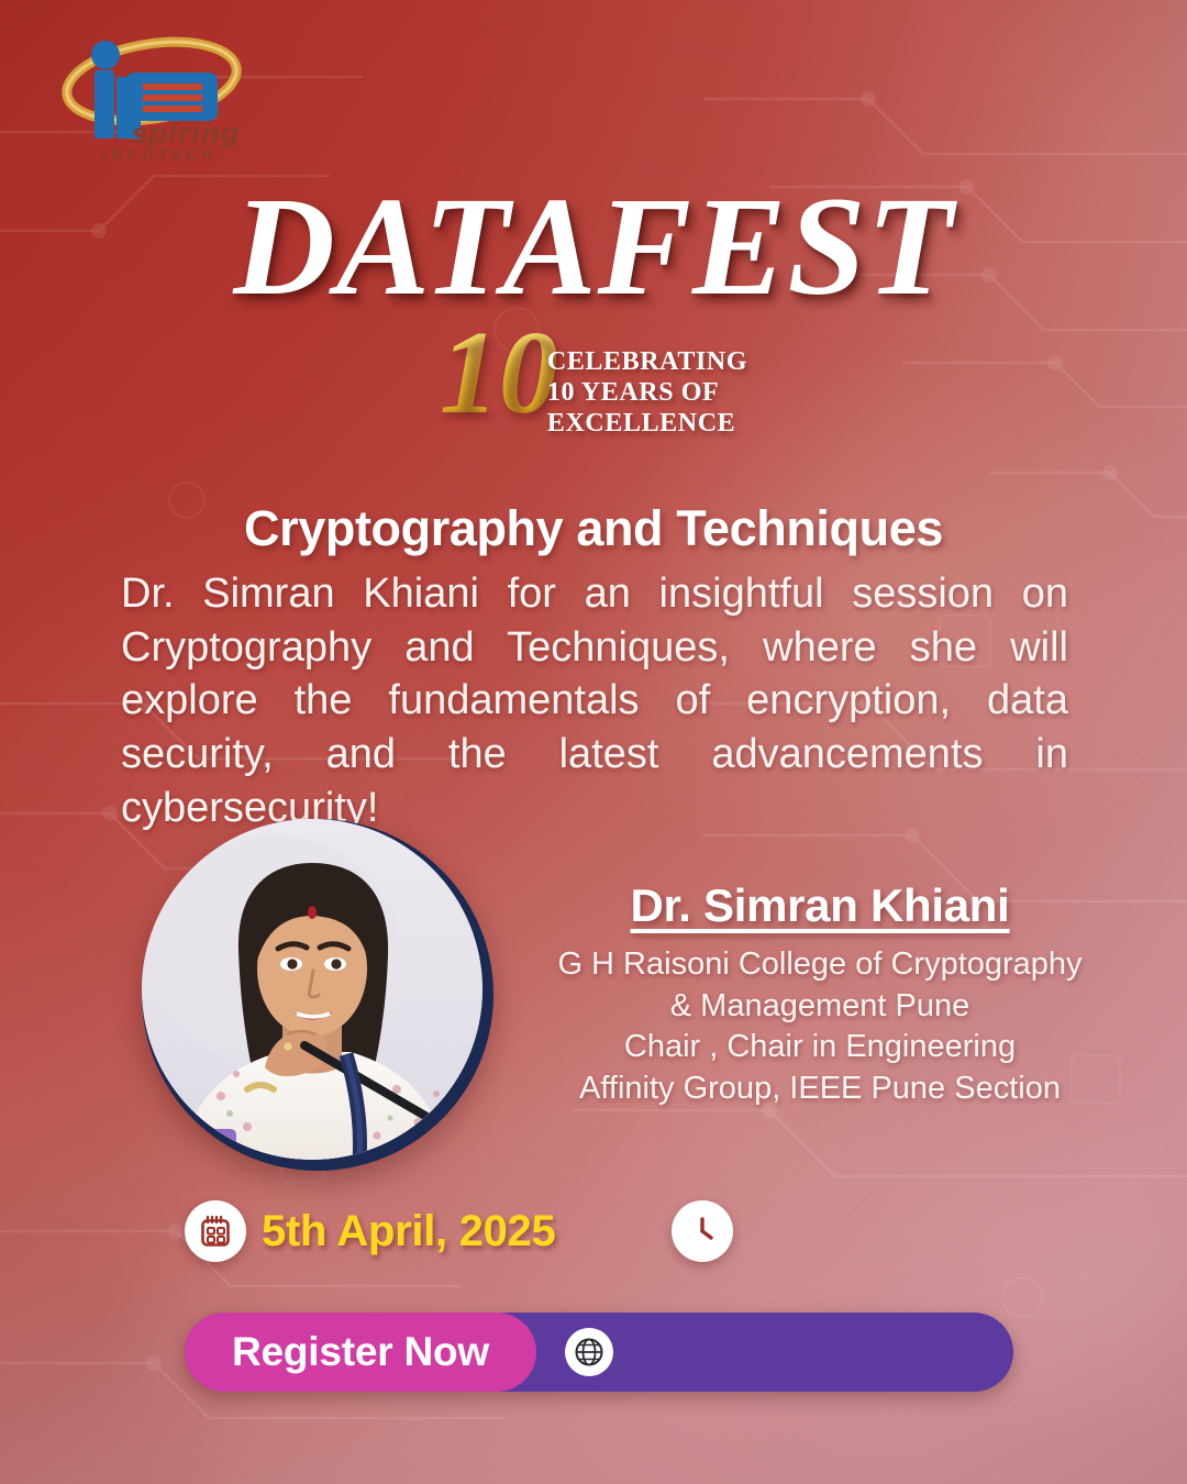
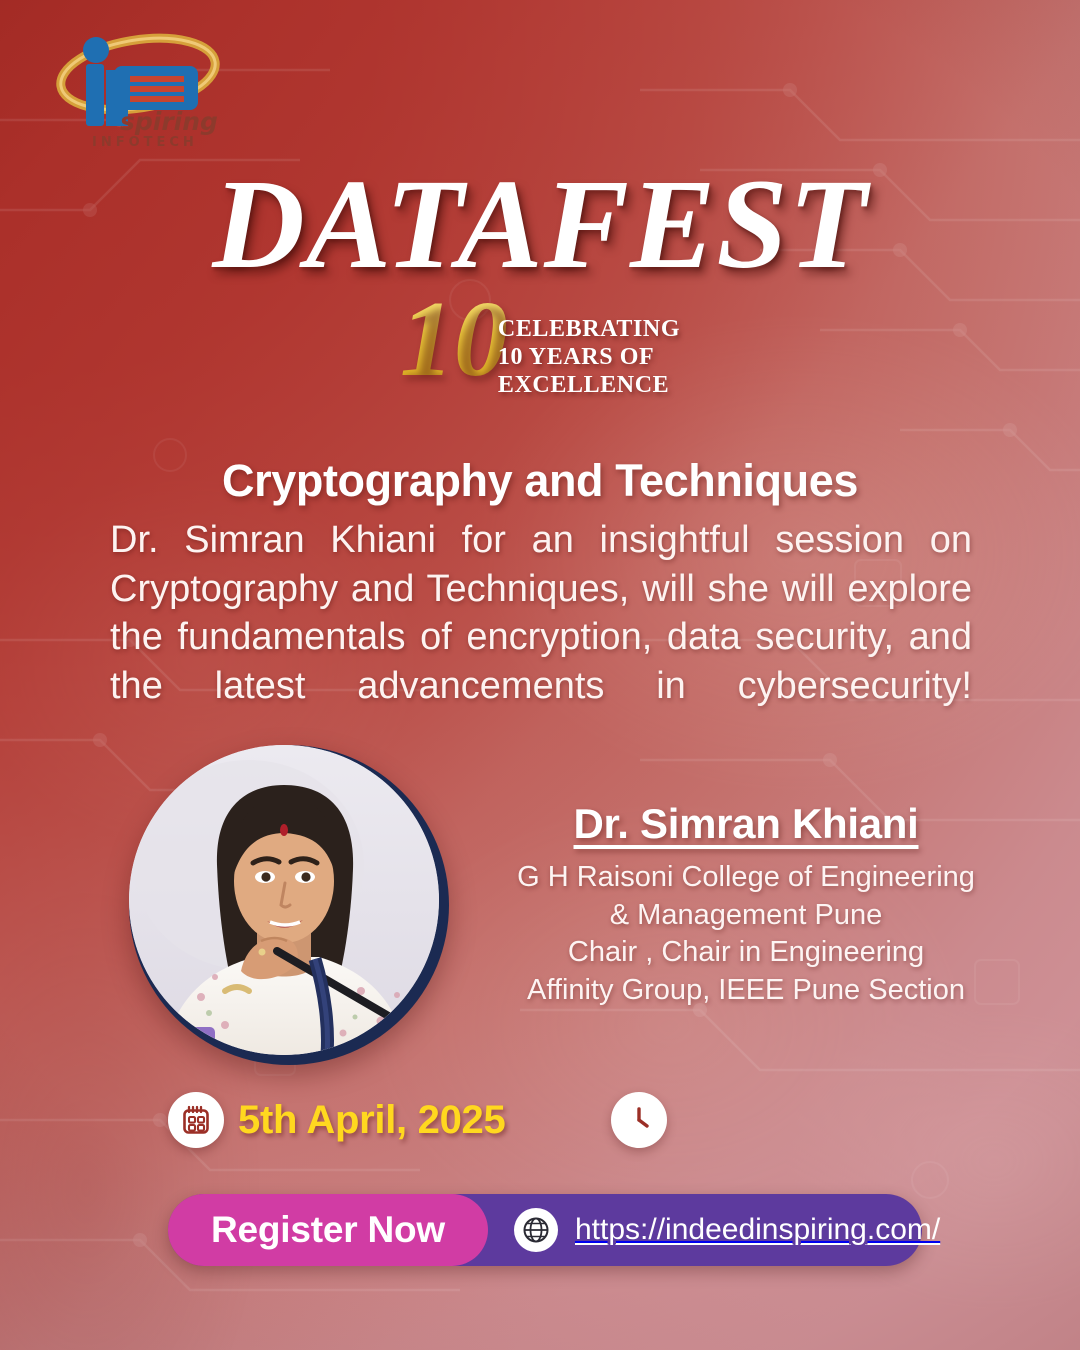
  spiring
  INFOTECH
  DATAFEST
  10
  CELEBRATING
  10 YEARS OF
  EXCELLENCE
  Cryptography and Techniques
- Dr. Simran Khiani for an insightful session on Cryptography and Techniques, where she will explore the fundamentals of encryption, data security, and the latest advancements in cybersecurity!
+ Dr. Simran Khiani for an insightful session on Cryptography and Techniques, will she will explore the fundamentals of encryption, data security, and the latest advancements in cybersecurity!
  Dr. Simran Khiani
- G H Raisoni College of Cryptography
+ G H Raisoni College of Engineering
  & Management Pune
  Chair , Chair in Engineering
  Affinity Group, IEEE Pune Section
  5th April, 2025
  Register Now
+ https://indeedinspiring.com/
